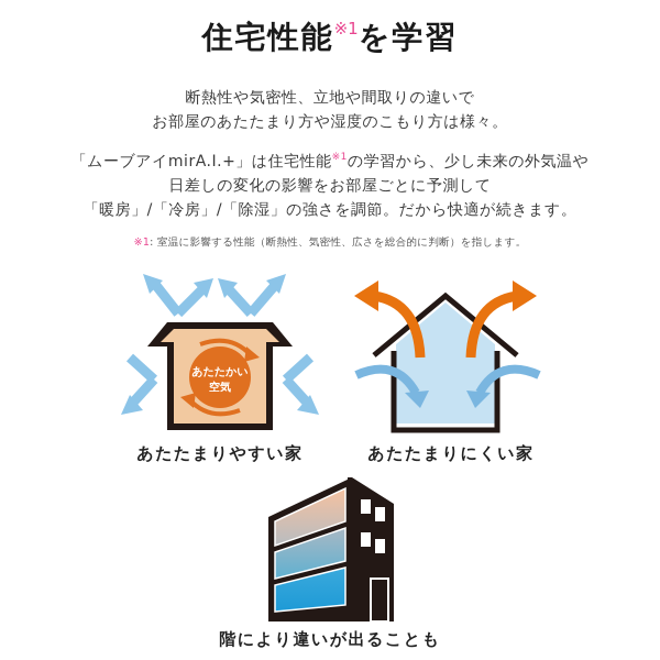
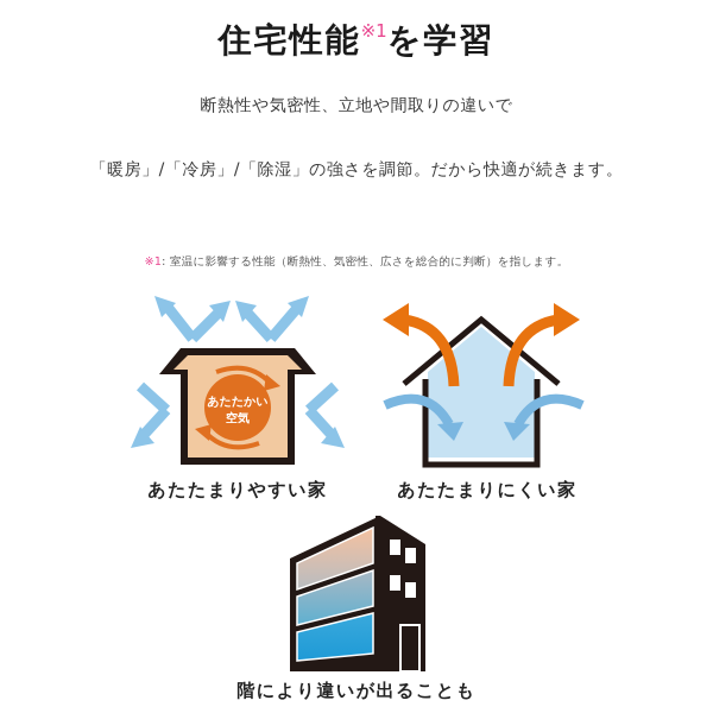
  住宅性能※1を学習
  断熱性や気密性、立地や間取りの違いで
- お部屋のあたたまり方や湿度のこもり方は様々。
- 「ムーブアイmirA.I.+」は住宅性能※1の学習から、少し未来の外気温や
- 日差しの変化の影響をお部屋ごとに予測して
  「暖房」/「冷房」/「除湿」の強さを調節。だから快適が続きます。
  ※1: 室温に影響する性能（断熱性、気密性、広さを総合的に判断）を指します。
  あたたかい
  空気
  あたたまりやすい家
  あたたまりにくい家
  階により違いが出ることも
